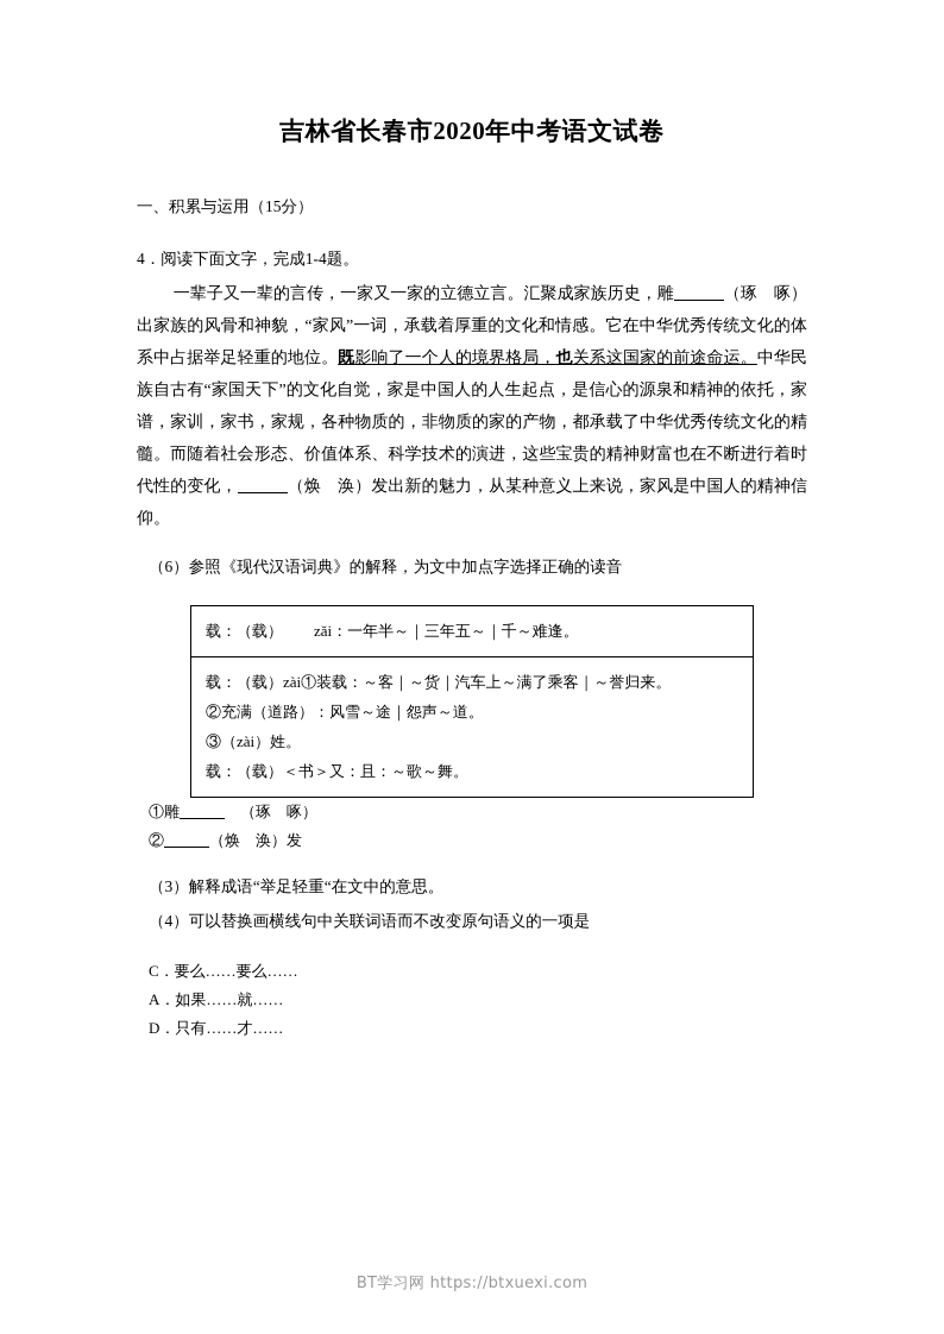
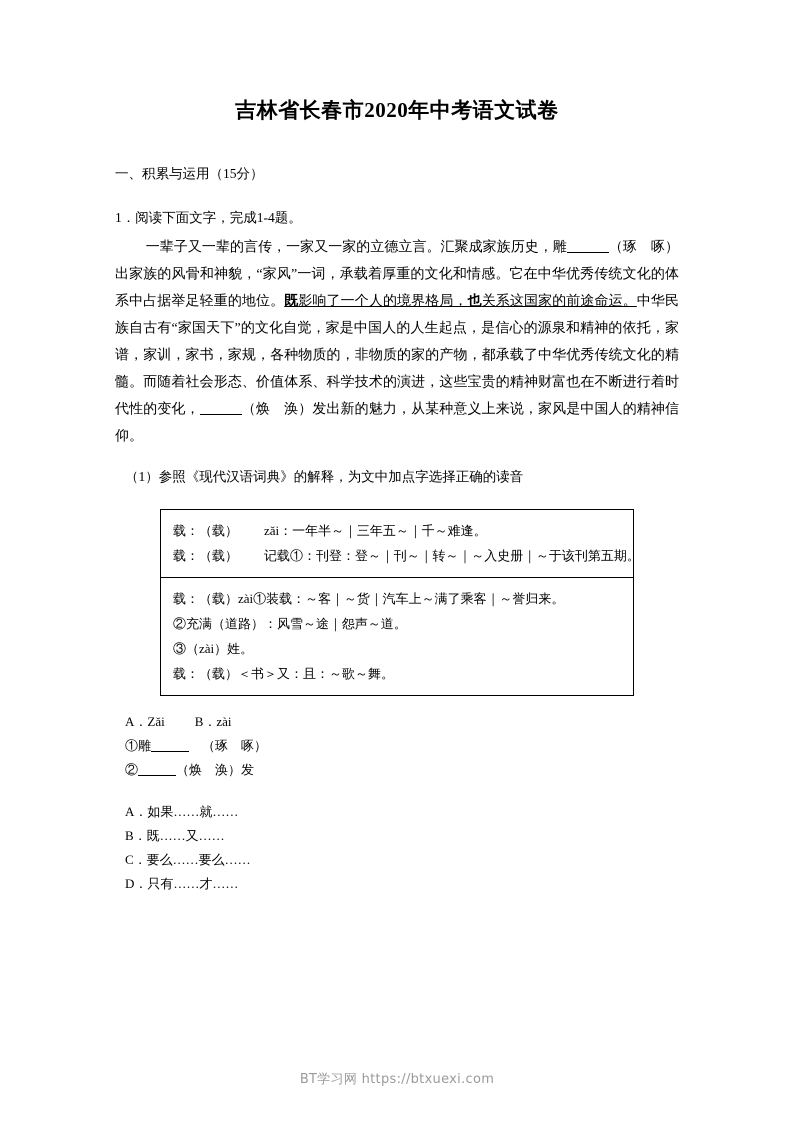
  吉林省长春市2020年中考语文试卷
  一、积累与运用（15分）
- 4．阅读下面文字，完成1-4题。
+ 1．阅读下面文字，完成1-4题。
  一辈子又一辈的言传，一家又一家的立德立言。汇聚成家族历史，雕 （琢 啄）出家族的风骨和神貌，“家风”一词，承载着厚重的文化和情感。它在中华优秀传统文化的体系中占据举足轻重的地位。既影响了一个人的境界格局，也关系这国家的前途命运。中华民族自古有“家国天下”的文化自觉，家是中国人的人生起点，是信心的源泉和精神的依托，家谱，家训，家书，家规，各种物质的，非物质的家的产物，都承载了中华优秀传统文化的精髓。而随着社会形态、价值体系、科学技术的演进，这些宝贵的精神财富也在不断进行着时代性的变化， （焕 涣）发出新的魅力，从某种意义上来说，家风是中国人的精神信仰。
- （6）参照《现代汉语词典》的解释，为文中加点字选择正确的读音
+ （1）参照《现代汉语词典》的解释，为文中加点字选择正确的读音
  载：（载） zǎi：一年半～｜三年五～｜千～难逢。
+ 载：（载） 记载①：刊登：登～｜刊～｜转～｜～入史册｜～于该刊第五期。
  载：（载）zài①装载：～客｜～货｜汽车上～满了乘客｜～誉归来。
  ②充满（道路）：风雪～途｜怨声～道。
  ③（zài）姓。
  载：（载）＜书＞又：且：～歌～舞。
+ A．Zǎi B．zài
  ①雕 （琢 啄）
  ② （焕 涣）发
- （3）解释成语“举足轻重“在文中的意思。
- （4）可以替换画横线句中关联词语而不改变原句语义的一项是
- C．要么……要么……
+ A．如果……就……
+ B．既……又……
- A．如果……就……
+ C．要么……要么……
  D．只有……才……
  BT学习网 https://btxuexi.com
